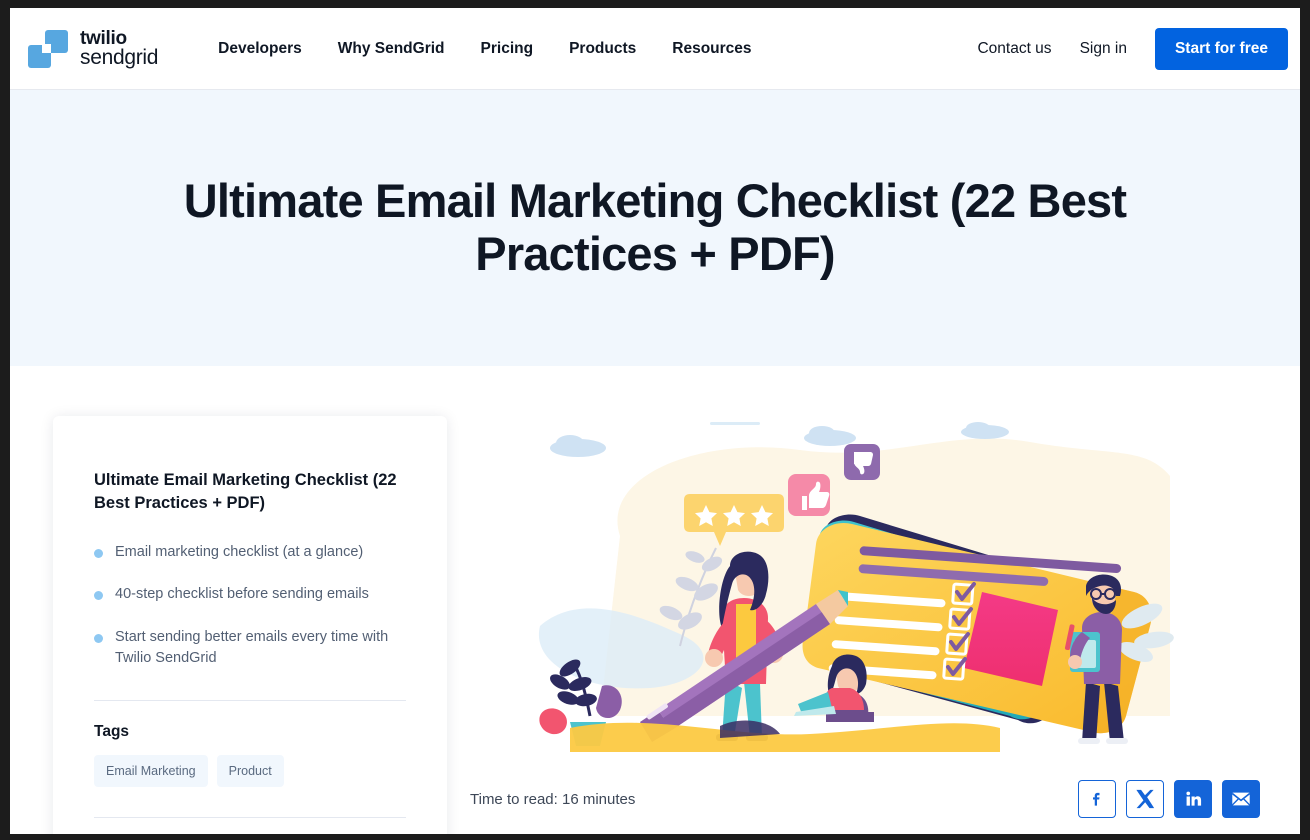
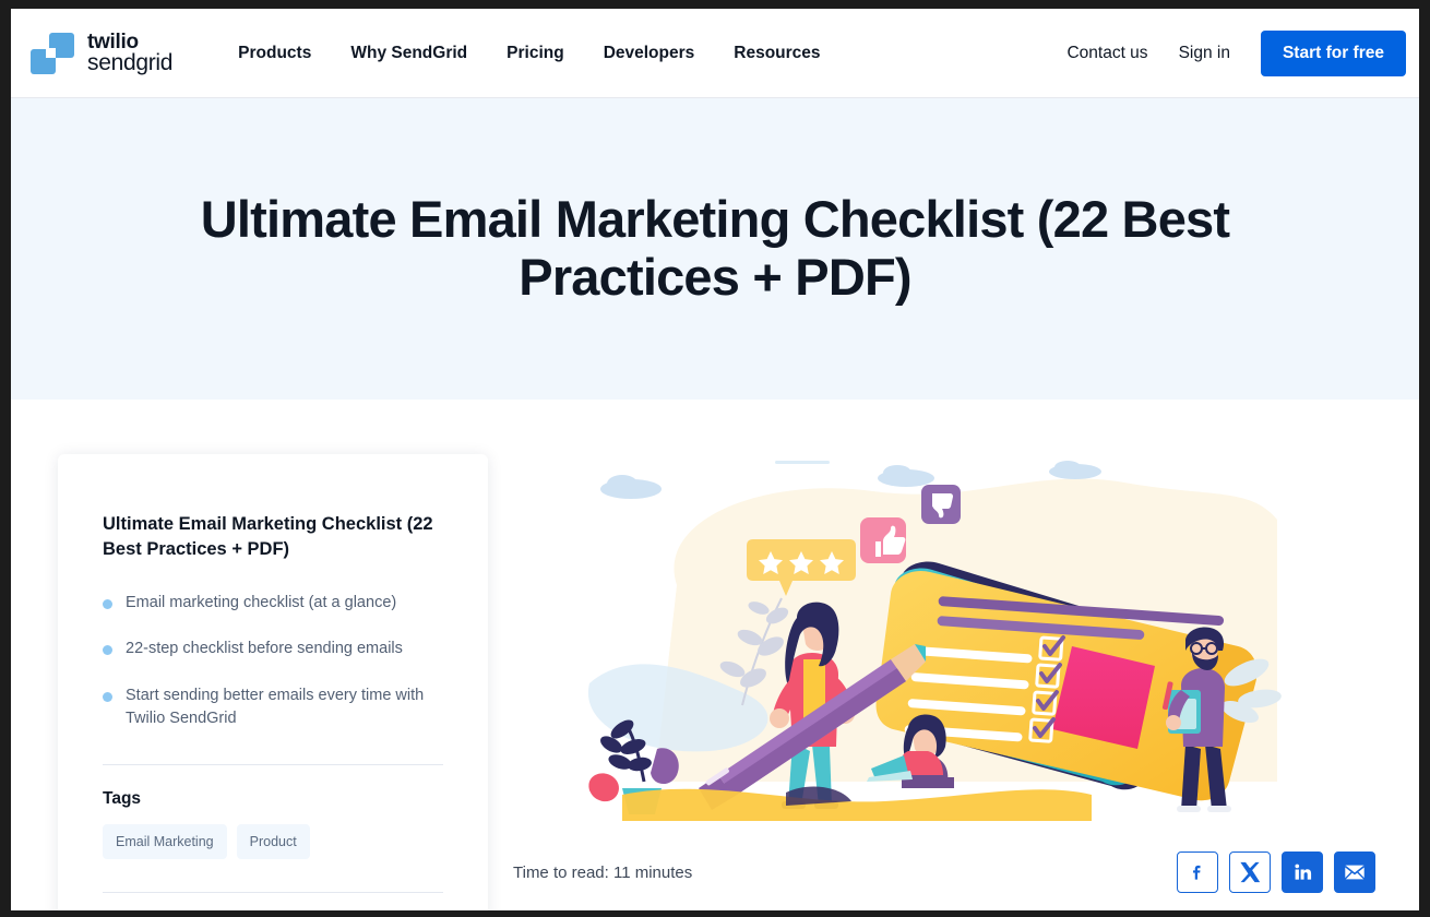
  twilio
  sendgrid
- Developers
+ Products
  Why SendGrid
  Pricing
- Products
+ Developers
  Resources
  Contact us
  Sign in
  Start for free
  Ultimate Email Marketing Checklist (22 Best Practices + PDF)
  Ultimate Email Marketing Checklist (22 Best Practices + PDF)
  Email marketing checklist (at a glance)
- 40-step checklist before sending emails
+ 22-step checklist before sending emails
  Start sending better emails every time with Twilio SendGrid
  Tags
  Email Marketing
  Product
- Time to read: 16 minutes
+ Time to read: 11 minutes
